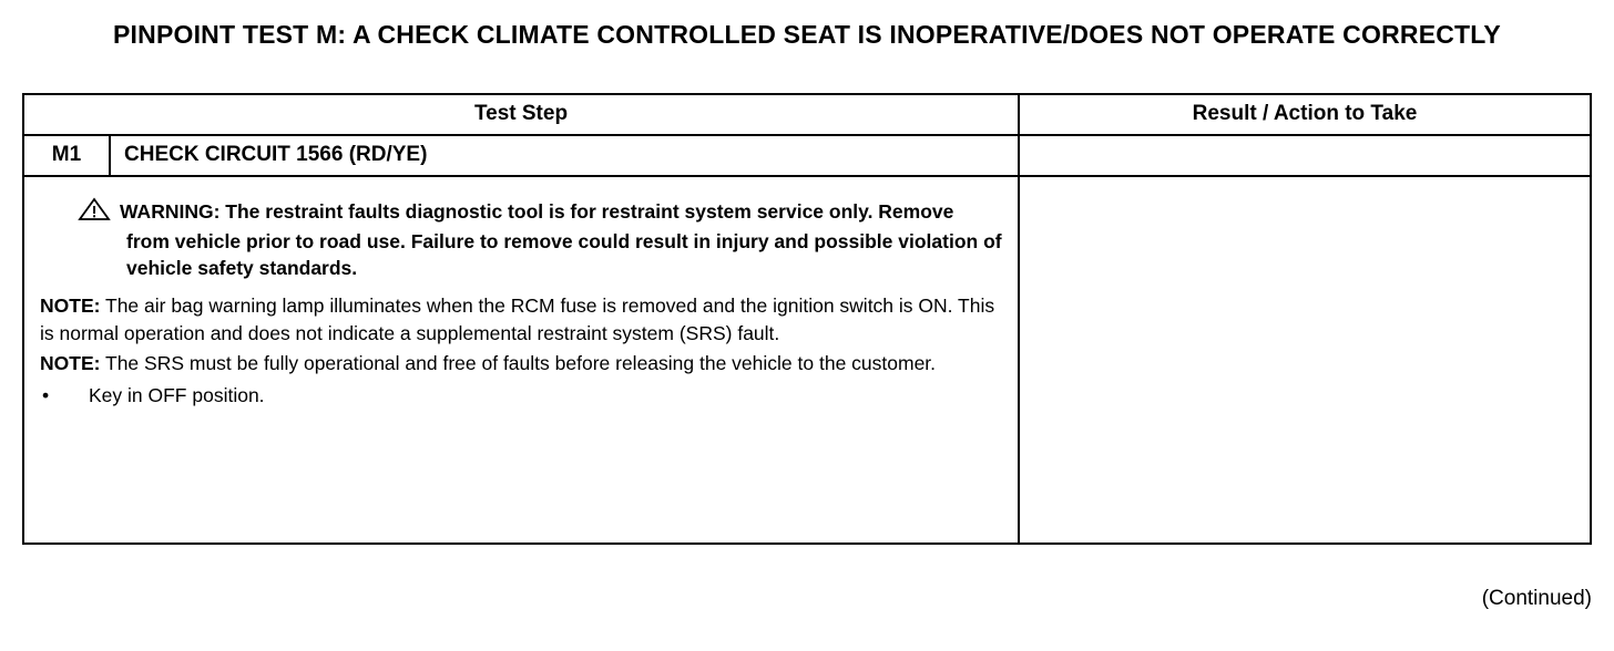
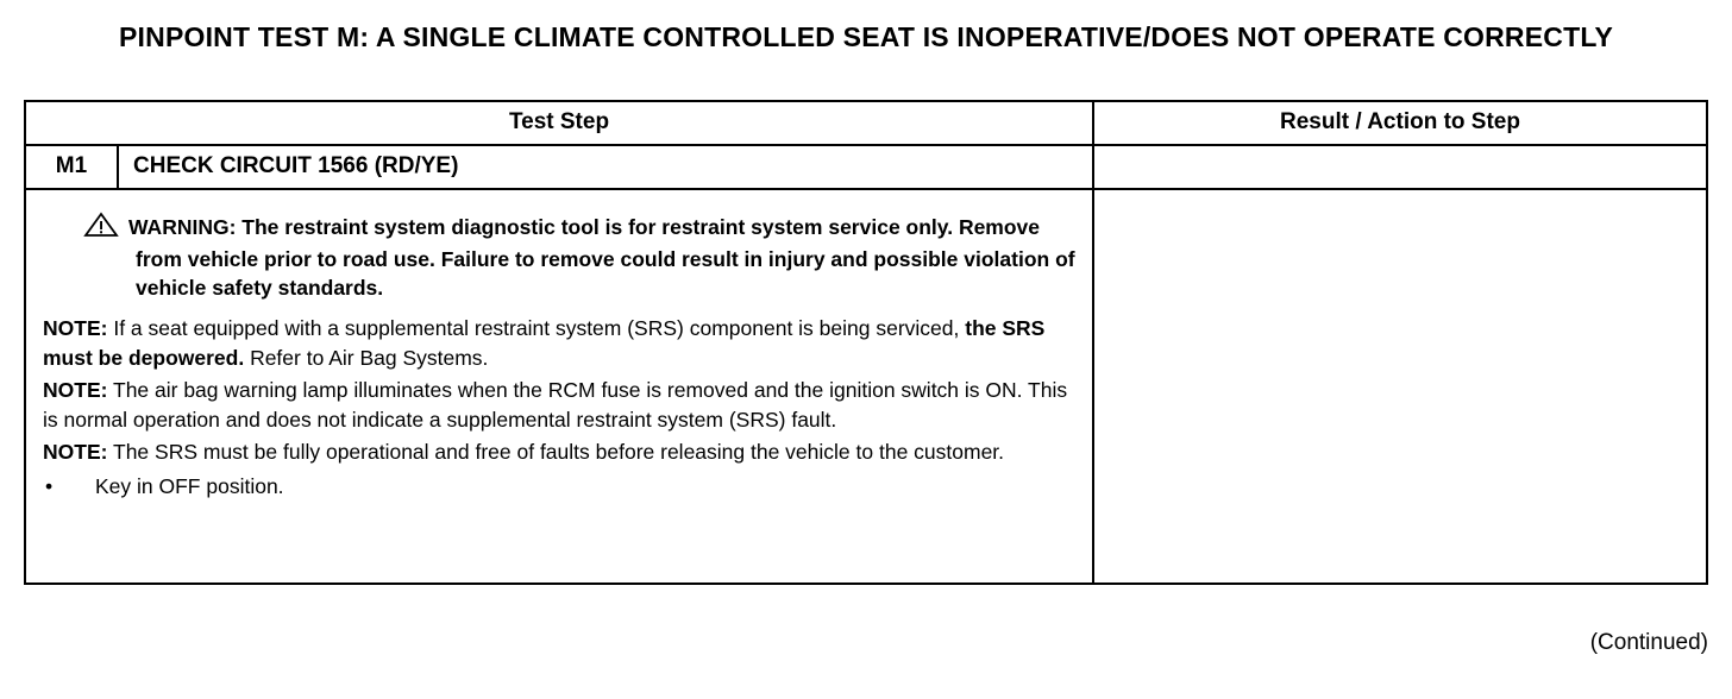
- PINPOINT TEST M: A CHECK CLIMATE CONTROLLED SEAT IS INOPERATIVE/DOES NOT OPERATE CORRECTLY
+ PINPOINT TEST M: A SINGLE CLIMATE CONTROLLED SEAT IS INOPERATIVE/DOES NOT OPERATE CORRECTLY
  Test Step
- Result / Action to Take
+ Result / Action to Step
  M1
  CHECK CIRCUIT 1566 (RD/YE)
- WARNING: The restraint faults diagnostic tool is for restraint system service only. Remove from vehicle prior to road use. Failure to remove could result in injury and possible violation of vehicle safety standards.
+ WARNING: The restraint system diagnostic tool is for restraint system service only. Remove from vehicle prior to road use. Failure to remove could result in injury and possible violation of vehicle safety standards.
+ NOTE: If a seat equipped with a supplemental restraint system (SRS) component is being serviced, the SRS must be depowered. Refer to Air Bag Systems.
  NOTE: The air bag warning lamp illuminates when the RCM fuse is removed and the ignition switch is ON. This is normal operation and does not indicate a supplemental restraint system (SRS) fault.
  NOTE: The SRS must be fully operational and free of faults before releasing the vehicle to the customer.
  •
  Key in OFF position.
  (Continued)
